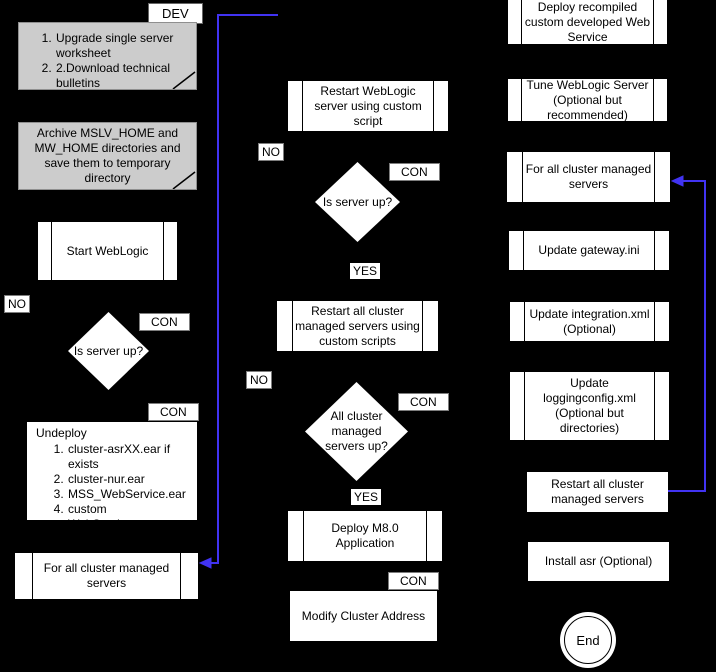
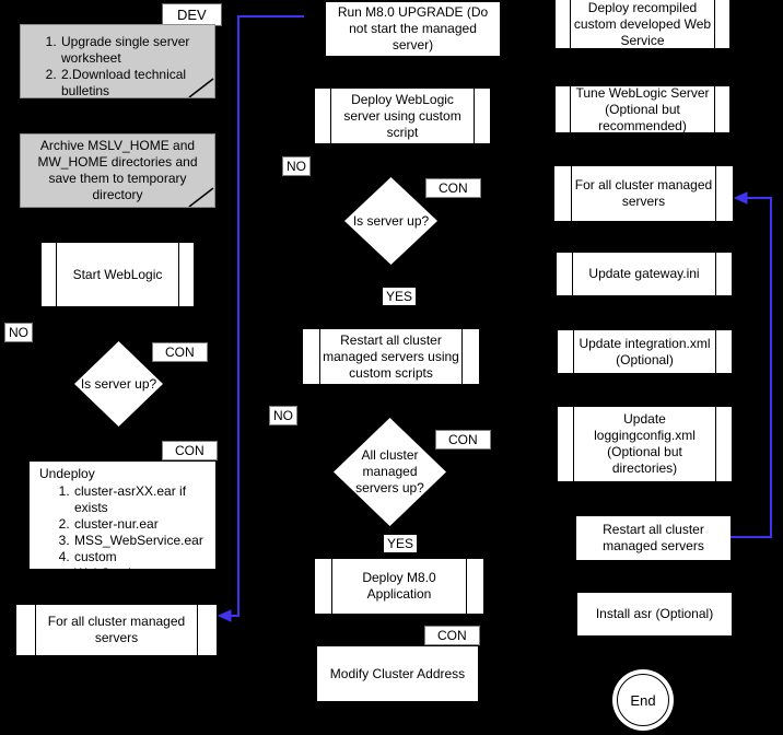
  DEV
  Upgrade single server worksheet
  2.Download technical bulletins
  Archive MSLV_HOME and MW_HOME directories and save them to temporary directory
  Start WebLogic
  NO
  Is server up?
  CON
  CON
  Undeploy
  cluster-asrXX.ear if exists
  cluster-nur.ear
  MSS_WebService.ear
  custom WebService.ear
  For all cluster managed servers
+ Run M8.0 UPGRADE (Do not start the managed server)
- Restart WebLogic server using custom script
+ Deploy WebLogic server using custom script
  NO
  Is server up?
  CON
  YES
  Restart all cluster managed servers using custom scripts
  NO
  All cluster managed servers up?
  CON
  YES
  Deploy M8.0 Application
  CON
  Modify Cluster Address
  Deploy recompiled custom developed Web Service
  Tune WebLogic Server (Optional but recommended)
  For all cluster managed servers
  Update gateway.ini
  Update integration.xml (Optional)
  Update loggingconfig.xml (Optional but directories)
  Restart all cluster managed servers
  Install asr (Optional)
  End
